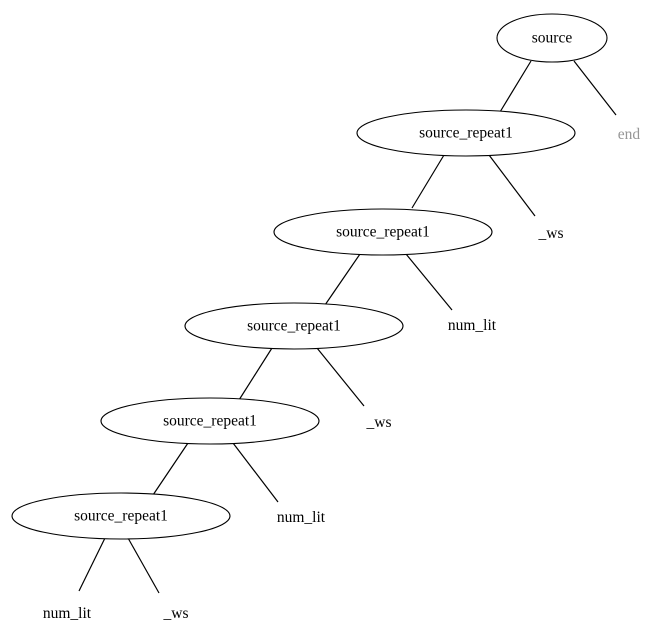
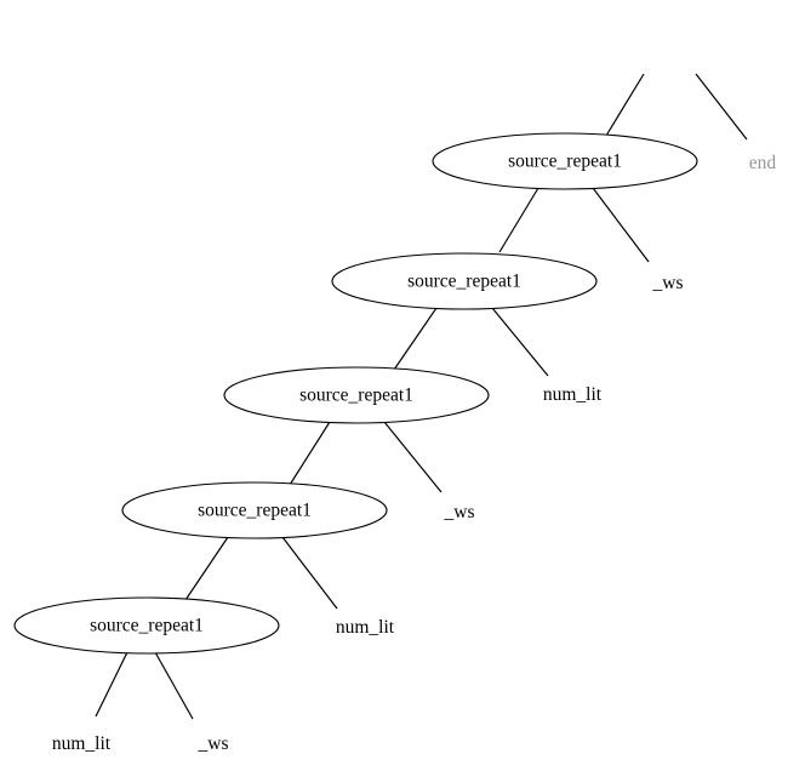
- source
  source_repeat1
  source_repeat1
  source_repeat1
  source_repeat1
  source_repeat1
  end
  _ws
  num_lit
  _ws
  num_lit
  num_lit
  _ws
